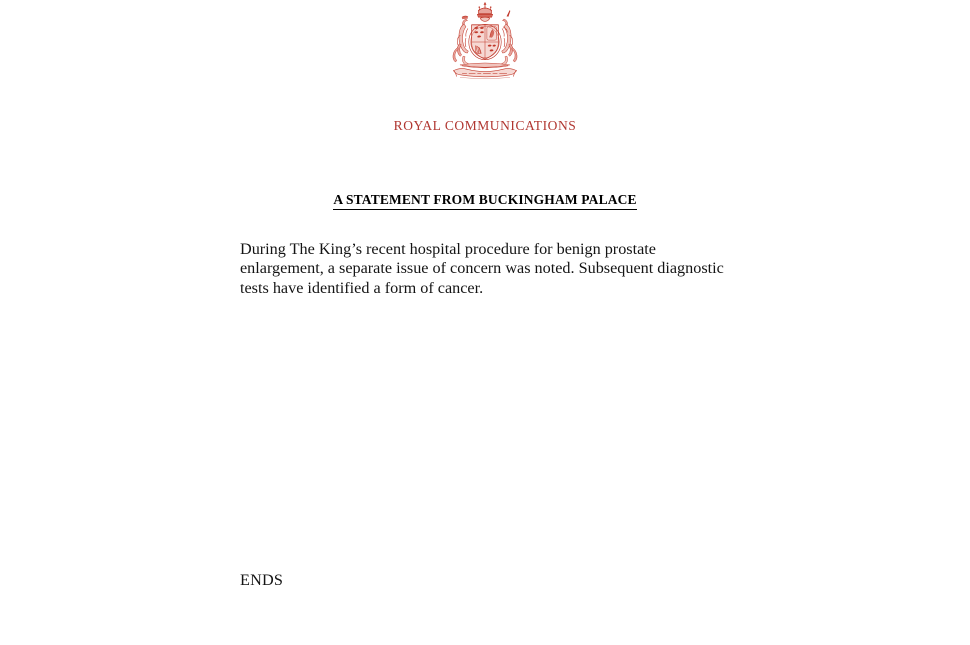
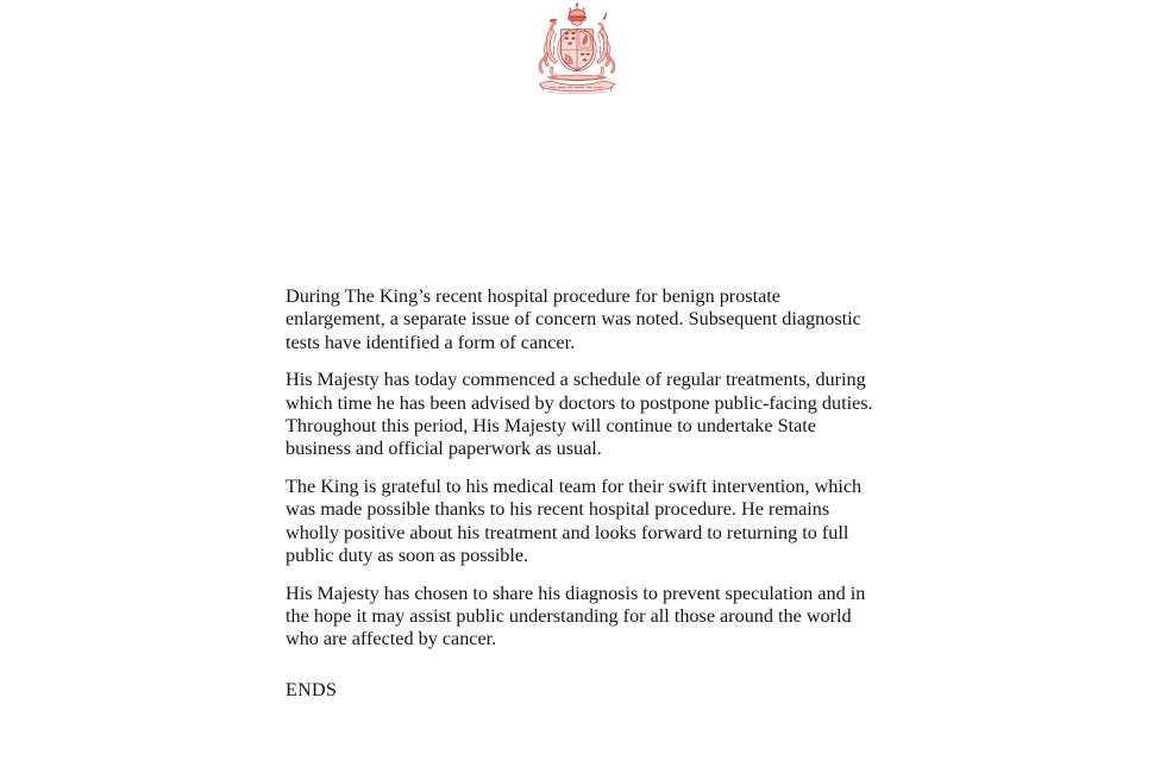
- ROYAL COMMUNICATIONS
- A STATEMENT FROM BUCKINGHAM PALACE
  During The King’s recent hospital procedure for benign prostate enlargement, a separate issue of concern was noted. Subsequent diagnostic tests have identified a form of cancer.
+ His Majesty has today commenced a schedule of regular treatments, during which time he has been advised by doctors to postpone public-facing duties. Throughout this period, His Majesty will continue to undertake State business and official paperwork as usual.
+ The King is grateful to his medical team for their swift intervention, which was made possible thanks to his recent hospital procedure. He remains wholly positive about his treatment and looks forward to returning to full public duty as soon as possible.
+ His Majesty has chosen to share his diagnosis to prevent speculation and in the hope it may assist public understanding for all those around the world who are affected by cancer.
  ENDS
